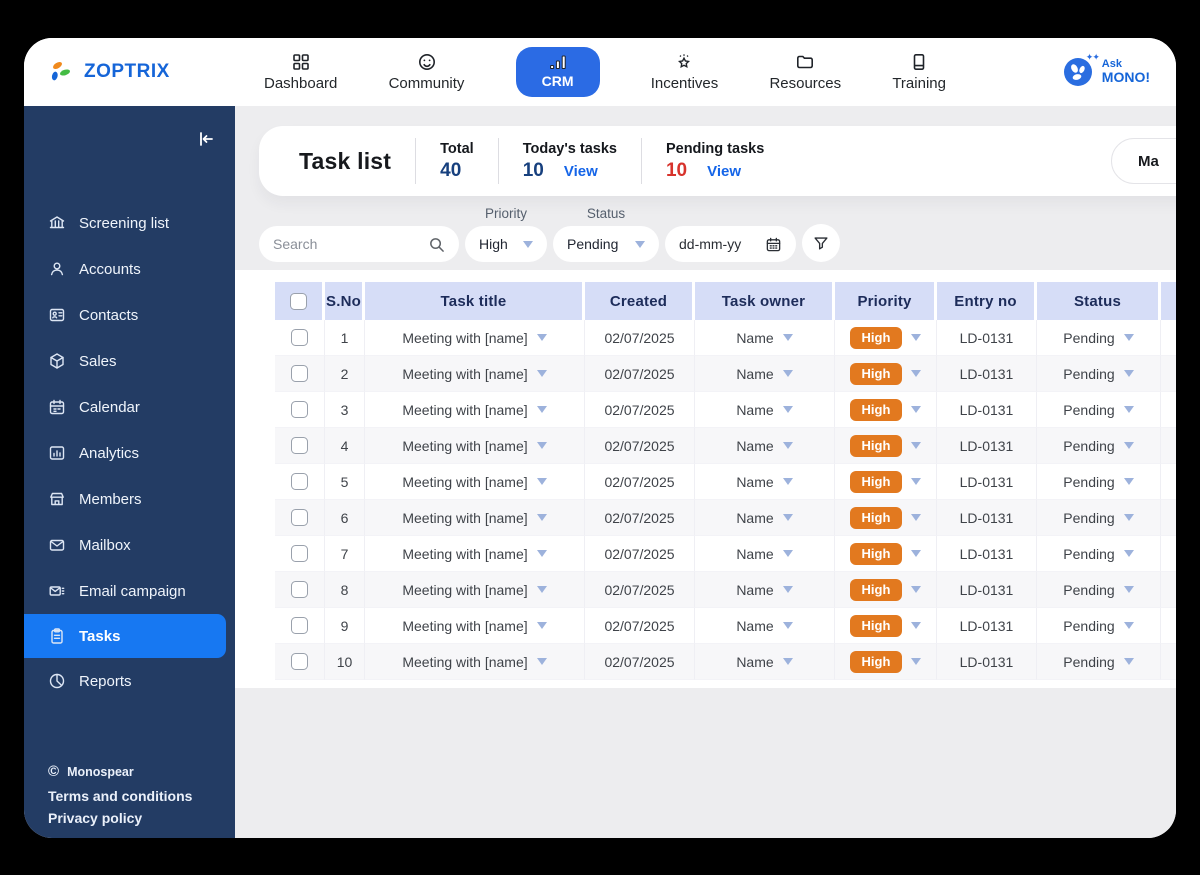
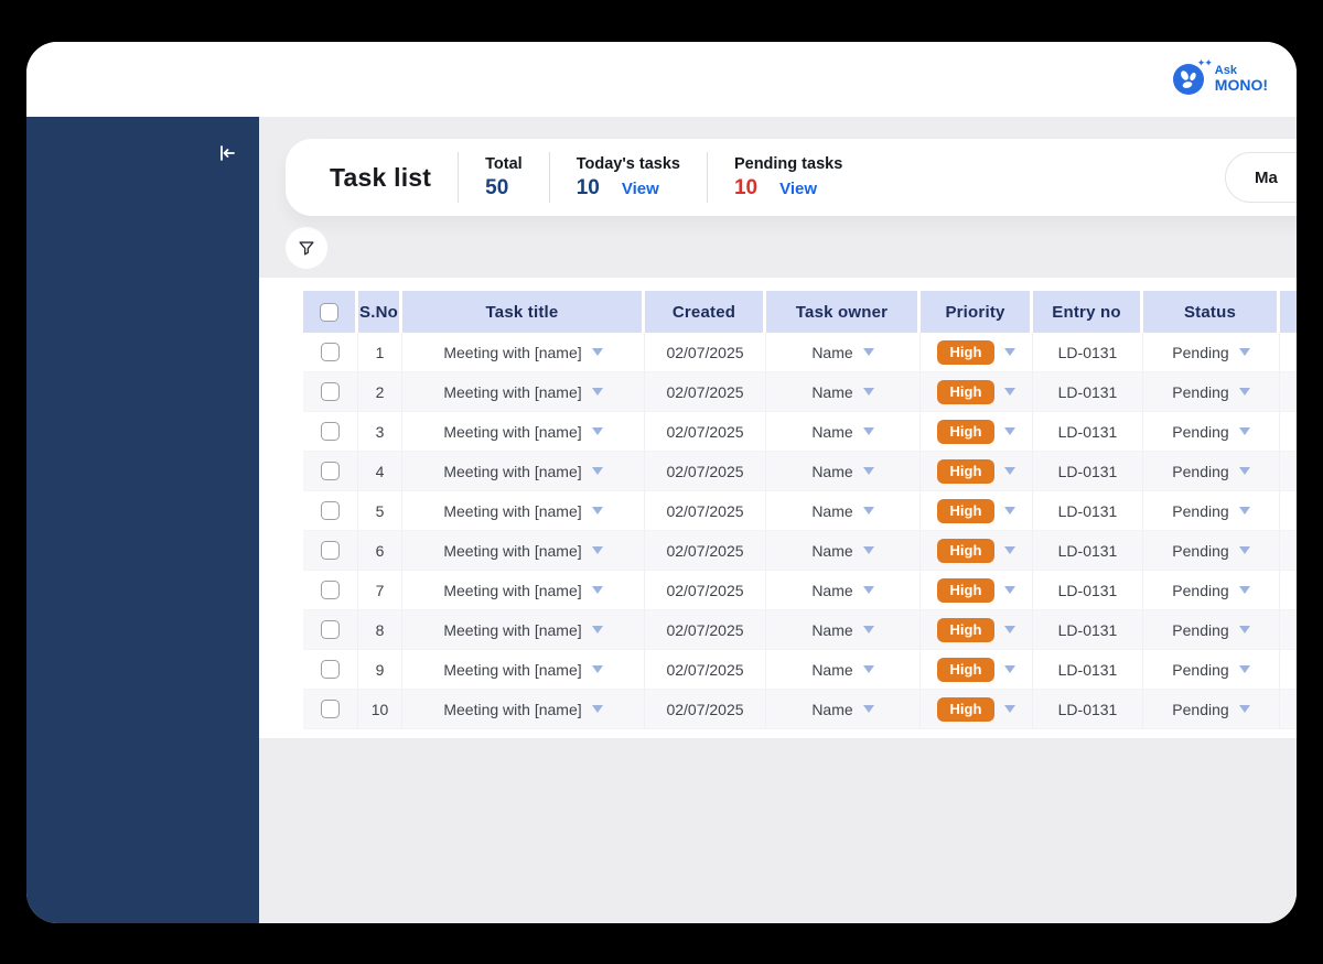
- ZOPTRIX
- Dashboard
- Community
- CRM
- Incentives
- Resources
- Training
  ✦✦
  Ask
  MONO!
- Screening list
- Accounts
- Contacts
- Sales
- Calendar
- Analytics
- Members
- Mailbox
- Email campaign
- Tasks
- Reports
- ©
- Monospear
- Terms and conditions
- Privacy policy
  Task list
  Total
- 40
+ 50
  Today's tasks
  10
  View
  Pending tasks
  10
  View
  Ma
- Search
- Priority
- High
- Status
- Pending
- dd-mm-yy
  	S.No	Task title	Created	Task owner	Priority	Entry no	Status
  	1	Meeting with [name]	02/07/2025	Name	High	LD-0131	Pending
  	2	Meeting with [name]	02/07/2025	Name	High	LD-0131	Pending
  	3	Meeting with [name]	02/07/2025	Name	High	LD-0131	Pending
  	4	Meeting with [name]	02/07/2025	Name	High	LD-0131	Pending
  	5	Meeting with [name]	02/07/2025	Name	High	LD-0131	Pending
  	6	Meeting with [name]	02/07/2025	Name	High	LD-0131	Pending
  	7	Meeting with [name]	02/07/2025	Name	High	LD-0131	Pending
  	8	Meeting with [name]	02/07/2025	Name	High	LD-0131	Pending
  	9	Meeting with [name]	02/07/2025	Name	High	LD-0131	Pending
  	10	Meeting with [name]	02/07/2025	Name	High	LD-0131	Pending
